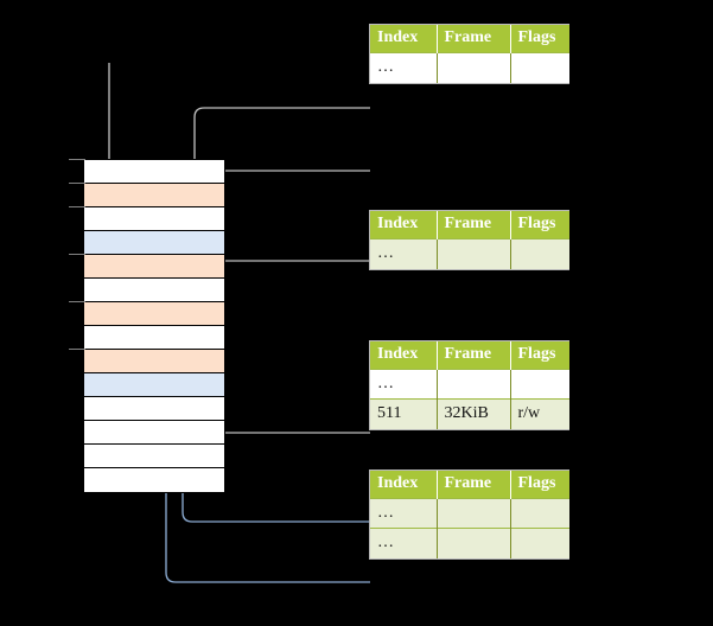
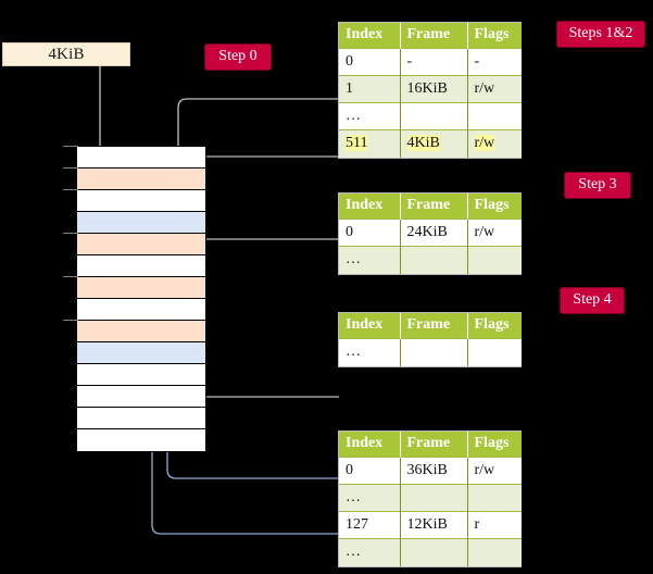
+ 4KiB
+ Step 0
+ Steps 1&2
+ Step 3
+ Step 4
  Index	Frame	Flags
+ 0	-	-
+ 1	16KiB	r/w
  …
+ 511	4KiB	r/w
  Index	Frame	Flags
+ 0	24KiB	r/w
  …
  Index	Frame	Flags
  …
- 511	32KiB	r/w
  Index	Frame	Flags
+ 0	36KiB	r/w
  …
+ 127	12KiB	r
  …
